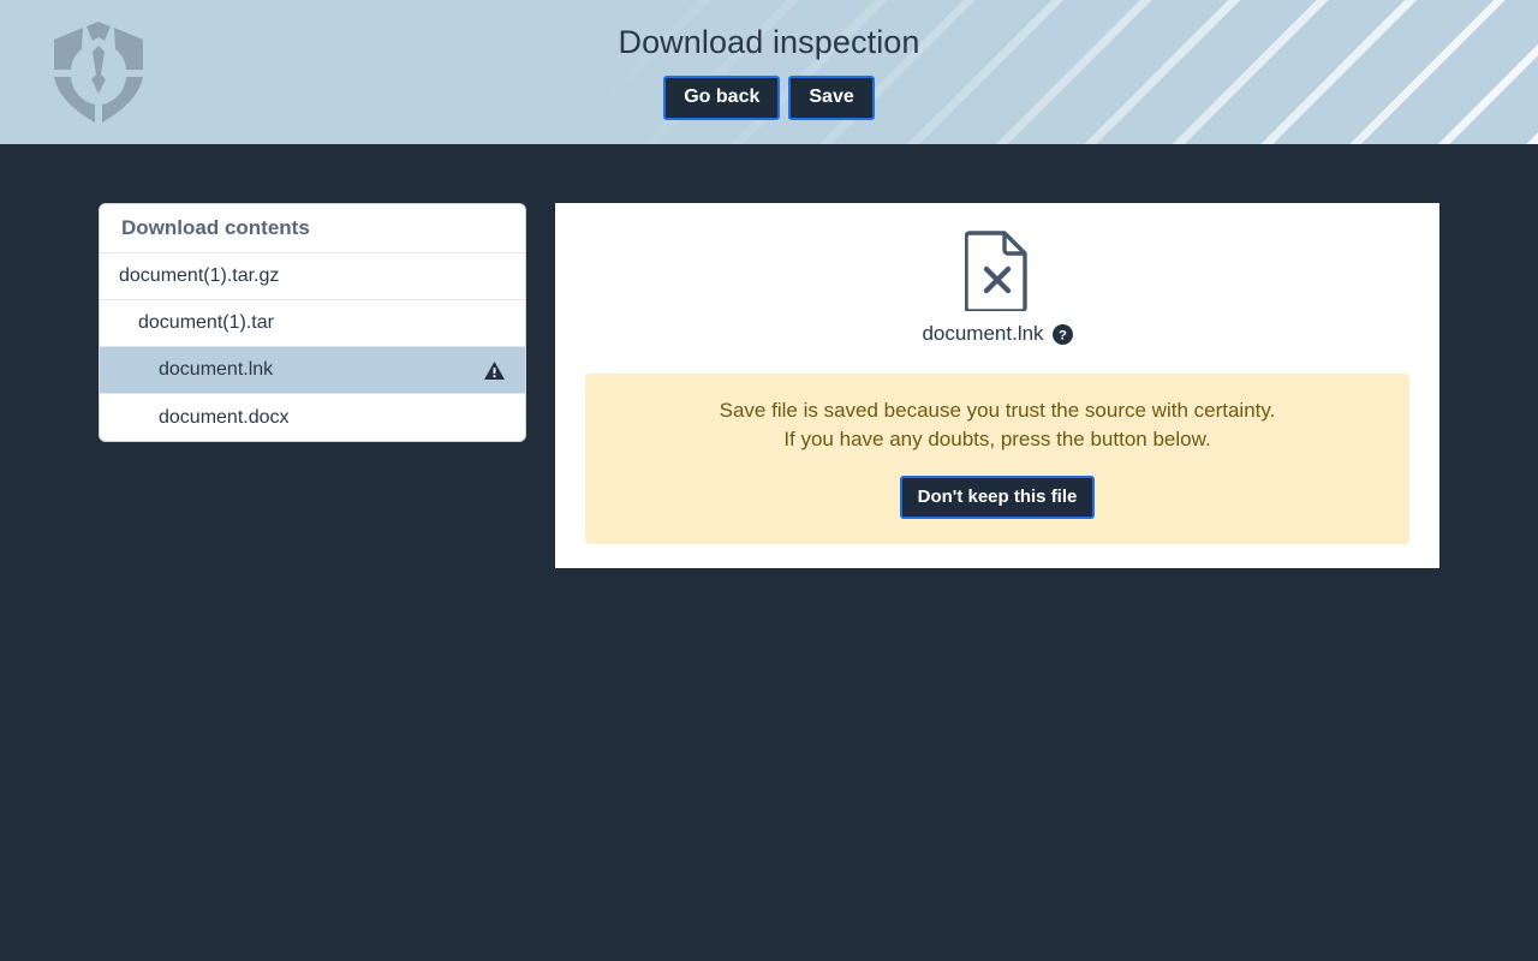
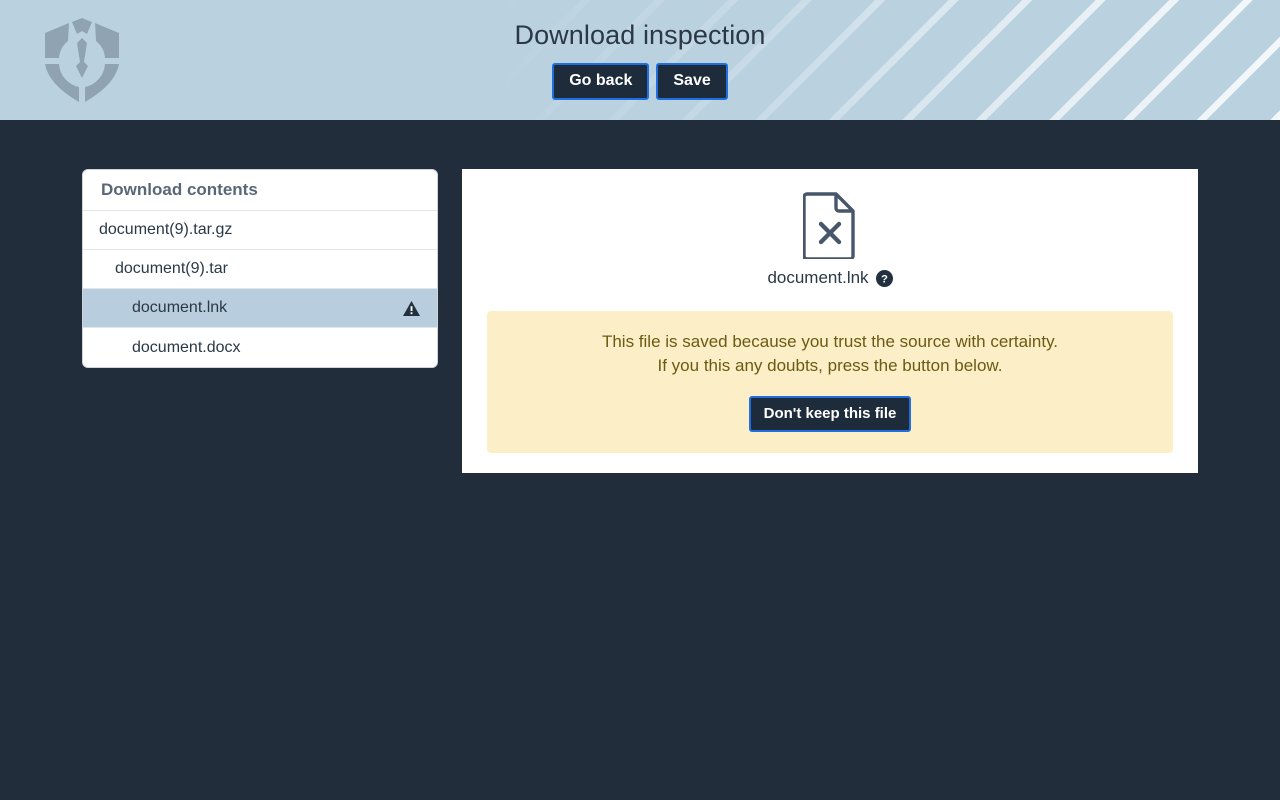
  Download inspection
  Go back
  Save
  Download contents
- document(1).tar.gz
+ document(9).tar.gz
- document(1).tar
+ document(9).tar
  document.lnk
  document.docx
  document.lnk
  ?
- Save file is saved because you trust the source with certainty.
+ This file is saved because you trust the source with certainty.
- If you have any doubts, press the button below.
+ If you this any doubts, press the button below.
  Don't keep this file
